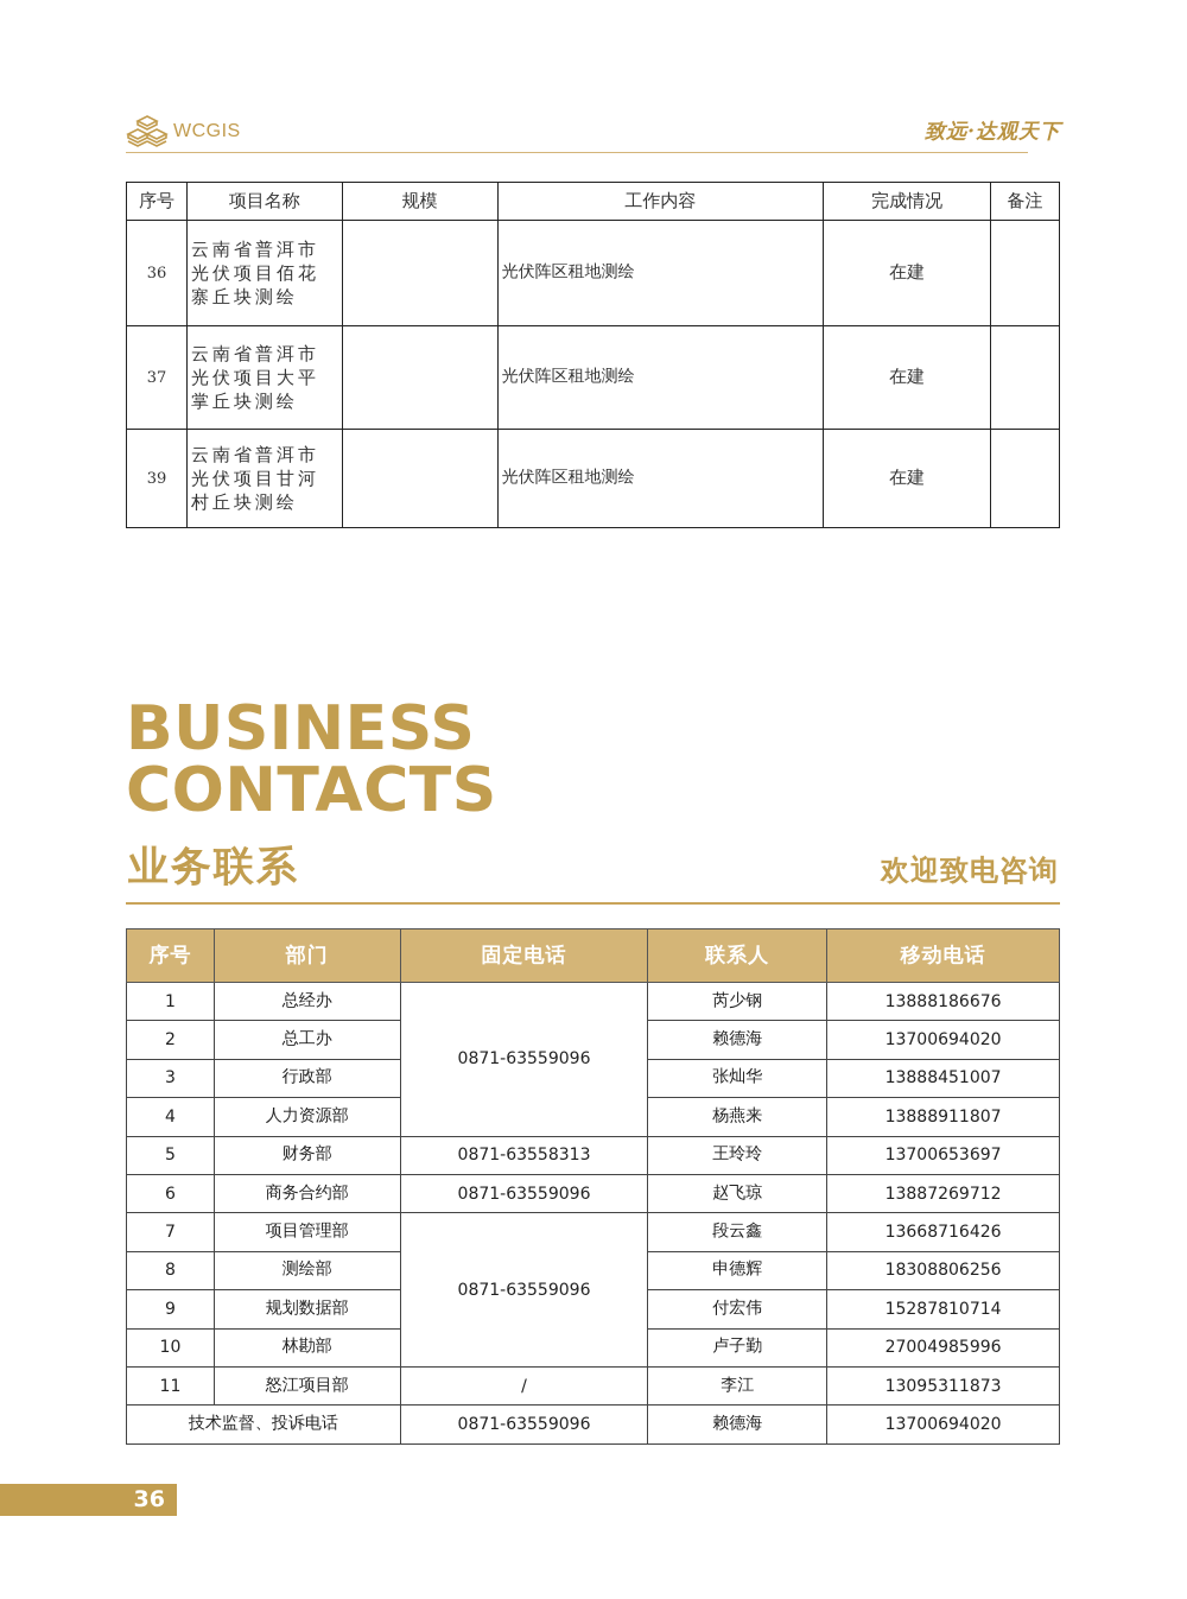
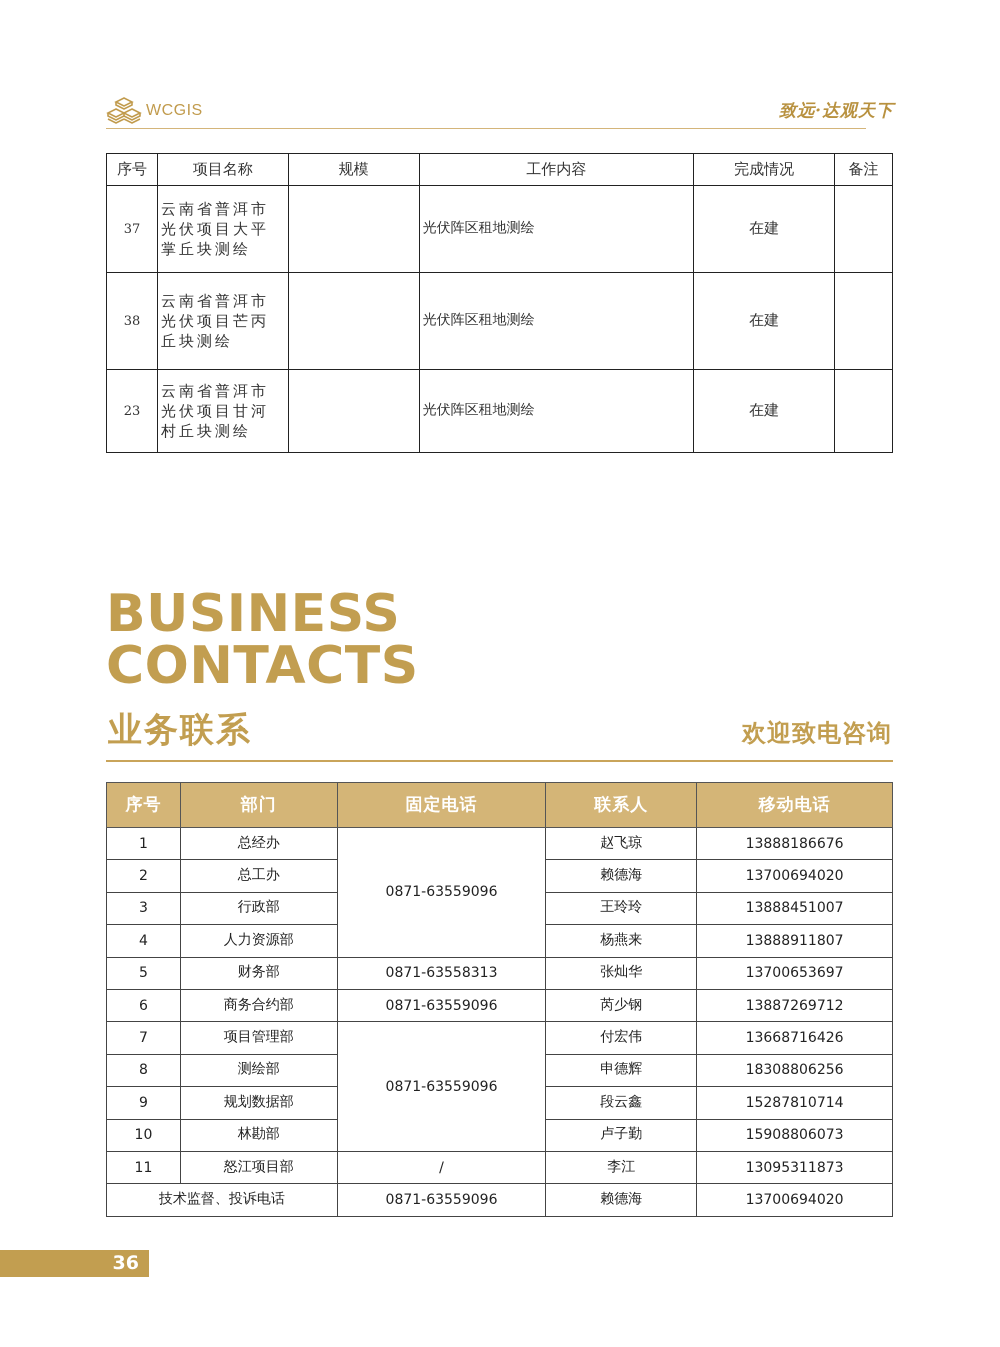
  WCGIS
  致远·达观天下
  序号	项目名称	规模	工作内容	完成情况	备注
- 36	云南省普洱市光伏项目佰花寨丘块测绘		光伏阵区租地测绘	在建
  37	云南省普洱市光伏项目大平掌丘块测绘		光伏阵区租地测绘	在建
+ 38	云南省普洱市光伏项目芒丙丘块测绘		光伏阵区租地测绘	在建
- 39	云南省普洱市光伏项目甘河村丘块测绘		光伏阵区租地测绘	在建
+ 23	云南省普洱市光伏项目甘河村丘块测绘		光伏阵区租地测绘	在建
  BUSINESS
  CONTACTS
  业务联系
  欢迎致电咨询
  序号	部门	固定电话	联系人	移动电话
- 1	总经办	0871-63559096	芮少钢	13888186676
+ 1	总经办	0871-63559096	赵飞琼	13888186676
  2	总工办	赖德海	13700694020
- 3	行政部	张灿华	13888451007
+ 3	行政部	王玲玲	13888451007
  4	人力资源部	杨燕来	13888911807
- 5	财务部	0871-63558313	王玲玲	13700653697
+ 5	财务部	0871-63558313	张灿华	13700653697
- 6	商务合约部	0871-63559096	赵飞琼	13887269712
+ 6	商务合约部	0871-63559096	芮少钢	13887269712
- 7	项目管理部	0871-63559096	段云鑫	13668716426
+ 7	项目管理部	0871-63559096	付宏伟	13668716426
  8	测绘部	申德辉	18308806256
- 9	规划数据部	付宏伟	15287810714
+ 9	规划数据部	段云鑫	15287810714
- 10	林勘部	卢子勤	27004985996
+ 10	林勘部	卢子勤	15908806073
  11	怒江项目部	/	李江	13095311873
  技术监督、投诉电话	0871-63559096	赖德海	13700694020
  36
